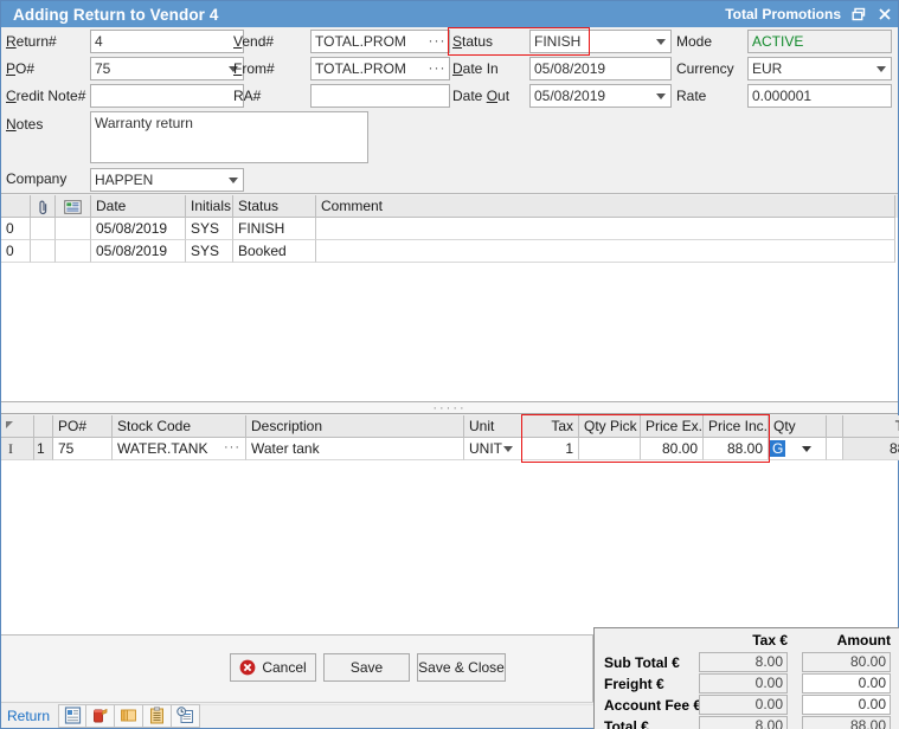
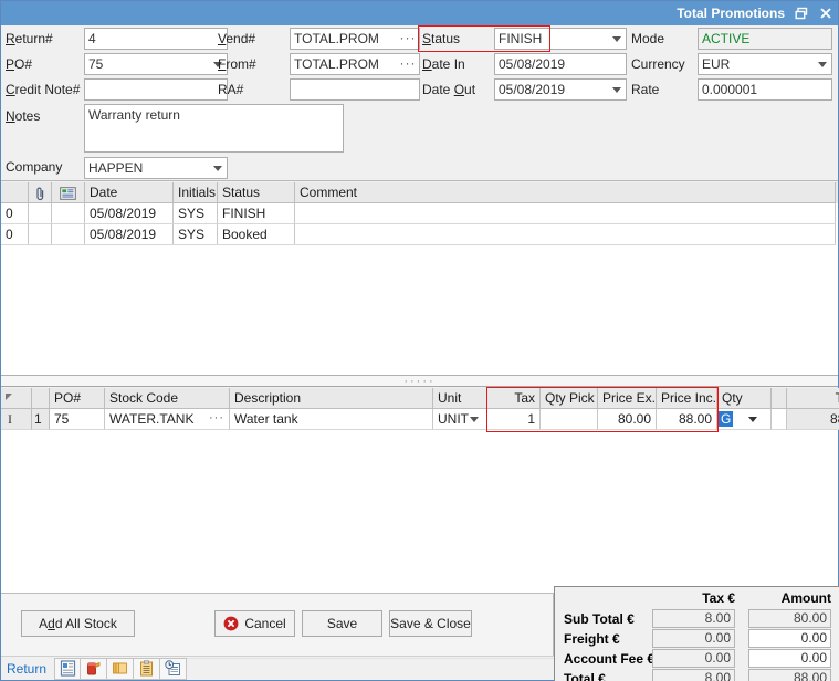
- Adding Return to Vendor 4
  Total Promotions
  Return#
  PO#
  Credit Note#
  Notes
  Company
  4
  75
  Warranty return
  HAPPEN
  Vend#
  From#
  RA#
  TOTAL.PROM
  ···
  TOTAL.PROM
  ···
  Status
  Date In
  Date Out
  FINISH
  05/08/2019
  05/08/2019
  Mode
  Currency
  Rate
  ACTIVE
  EUR
  0.000001
  Date
  Initials
  Status
  Comment
  0
  05/08/2019
  SYS
  FINISH
  0
  05/08/2019
  SYS
  Booked
  ·····
  PO#
  Stock Code
  Description
  Unit
  Tax
  Qty Pick
  Price Ex.
  Price Inc.
  Qty
  I
  1
  75
  WATER.TANK
  ···
  Water tank
  UNIT
  1
  80.00
  88.00
  G
+ Add All Stock
  Cancel
  Save
  Save & Close
  Return
  Tax €
  Amount
  Sub Total €
  8.00
  80.00
  Freight €
  0.00
  0.00
  Account Fee €
  0.00
  0.00
  Total €
  8.00
  88.00
